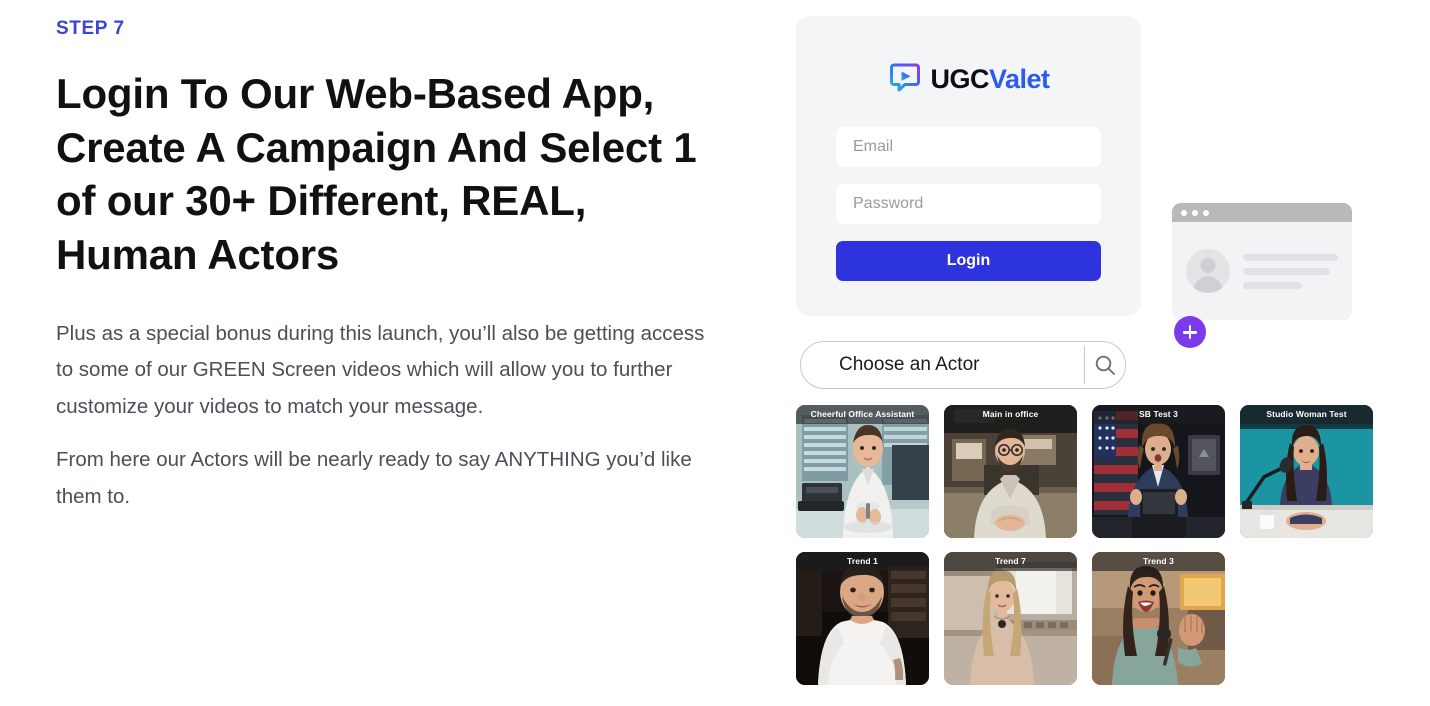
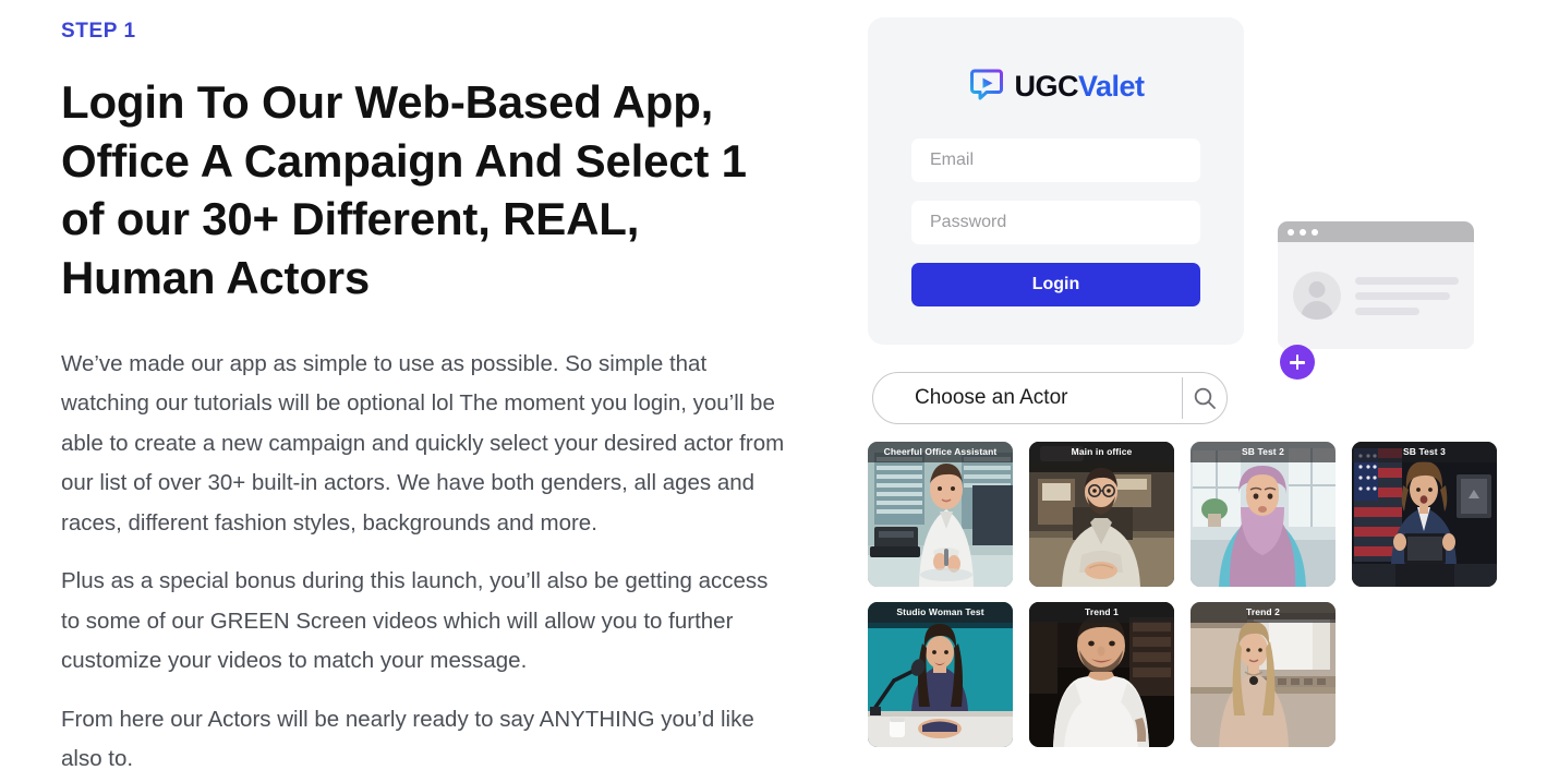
- STEP 7
+ STEP 1
- Login To Our Web-Based App, Create A Campaign And Select 1 of our 30+ Different, REAL, Human Actors
+ Login To Our Web-Based App, Office A Campaign And Select 1 of our 30+ Different, REAL, Human Actors
+ We’ve made our app as simple to use as possible. So simple that watching our tutorials will be optional lol The moment you login, you’ll be able to create a new campaign and quickly select your desired actor from our list of over 30+ built-in actors. We have both genders, all ages and races, different fashion styles, backgrounds and more.
  Plus as a special bonus during this launch, you’ll also be getting access to some of our GREEN Screen videos which will allow you to further customize your videos to match your message.
- From here our Actors will be nearly ready to say ANYTHING you’d like them to.
+ From here our Actors will be nearly ready to say ANYTHING you’d like also to.
  UGCValet
  Email
  Password
  Login
  Choose an Actor
  Cheerful Office Assistant
  Main in office
+ SB Test 2
  SB Test 3
  Studio Woman Test
  Trend 1
- Trend 7
+ Trend 2
- Trend 3
